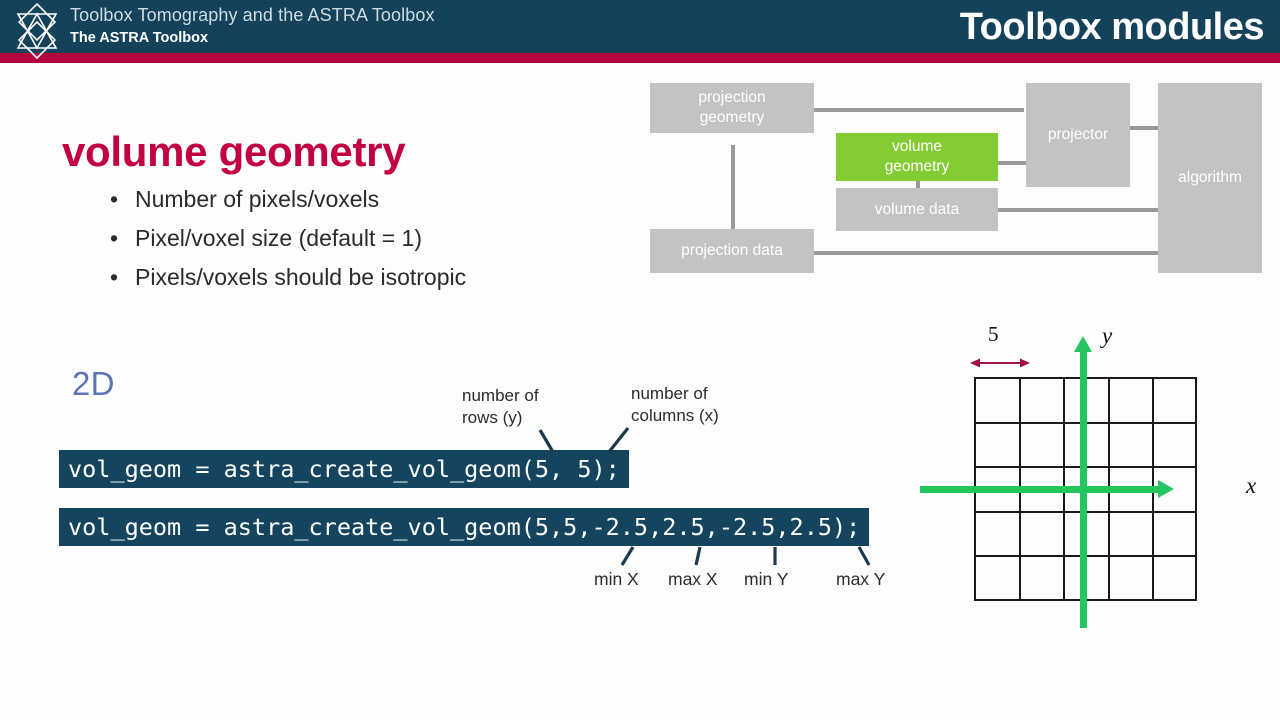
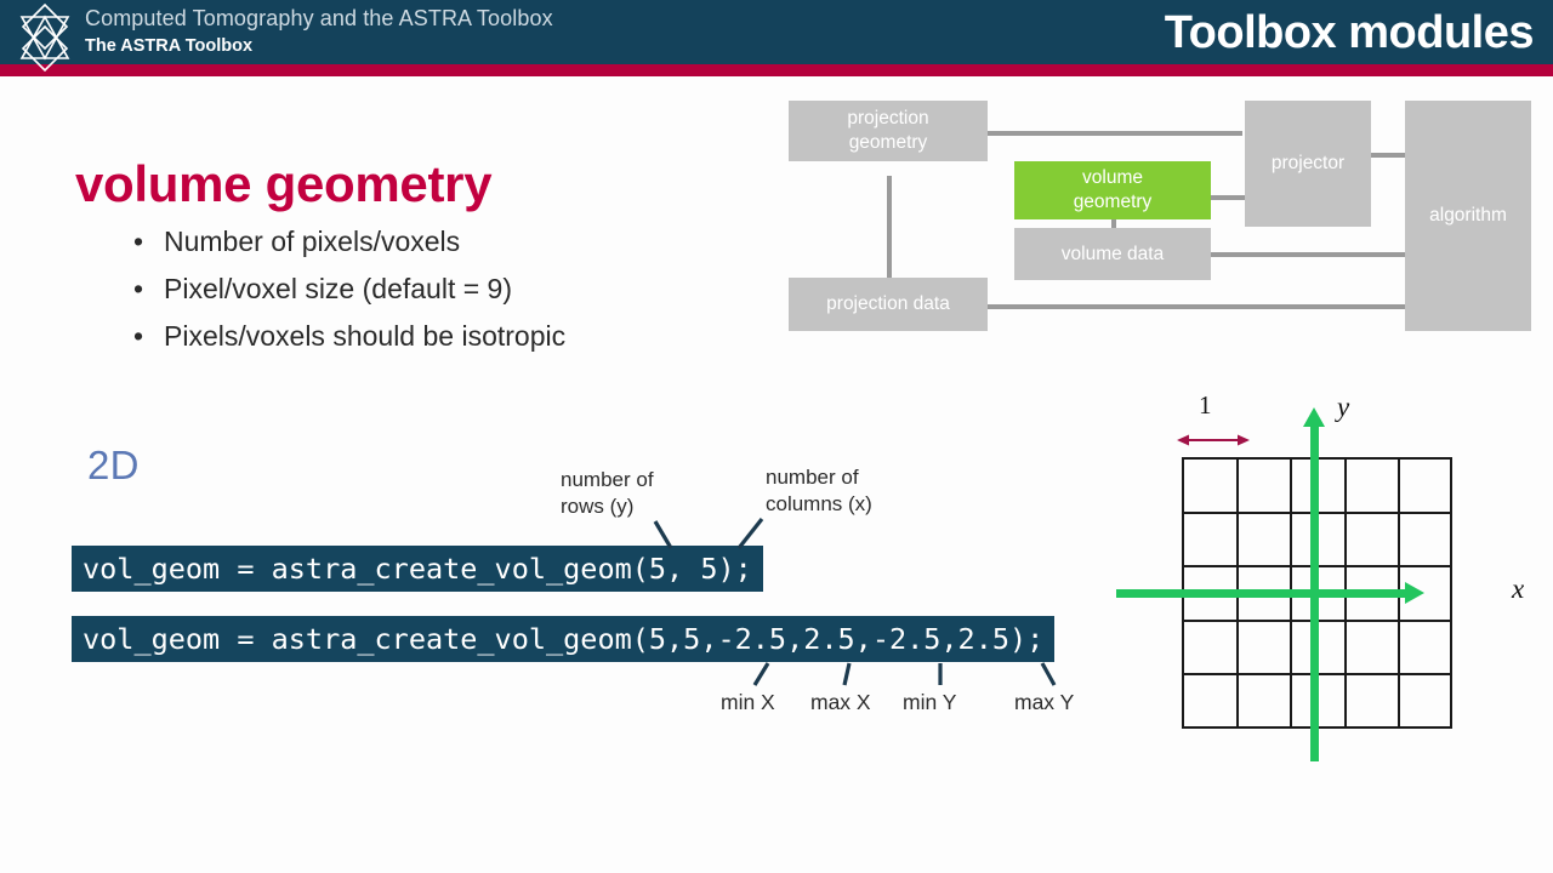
- Toolbox Tomography and the ASTRA Toolbox
+ Computed Tomography and the ASTRA Toolbox
  The ASTRA Toolbox
  Toolbox modules
  volume geometry
  •
  Number of pixels/voxels
  •
- Pixel/voxel size (default = 1)
+ Pixel/voxel size (default = 9)
  •
  Pixels/voxels should be isotropic
  2D
  vol_geom = astra_create_vol_geom(5, 5);
  vol_geom = astra_create_vol_geom(5,5,-2.5,2.5,-2.5,2.5);
  number of
  rows (y)
  number of
  columns (x)
  min X
  max X
  min Y
  max Y
  projection
  geometry
  volume
  geometry
  projector
  algorithm
  volume data
  projection data
- 5
+ 1
  x
  y
